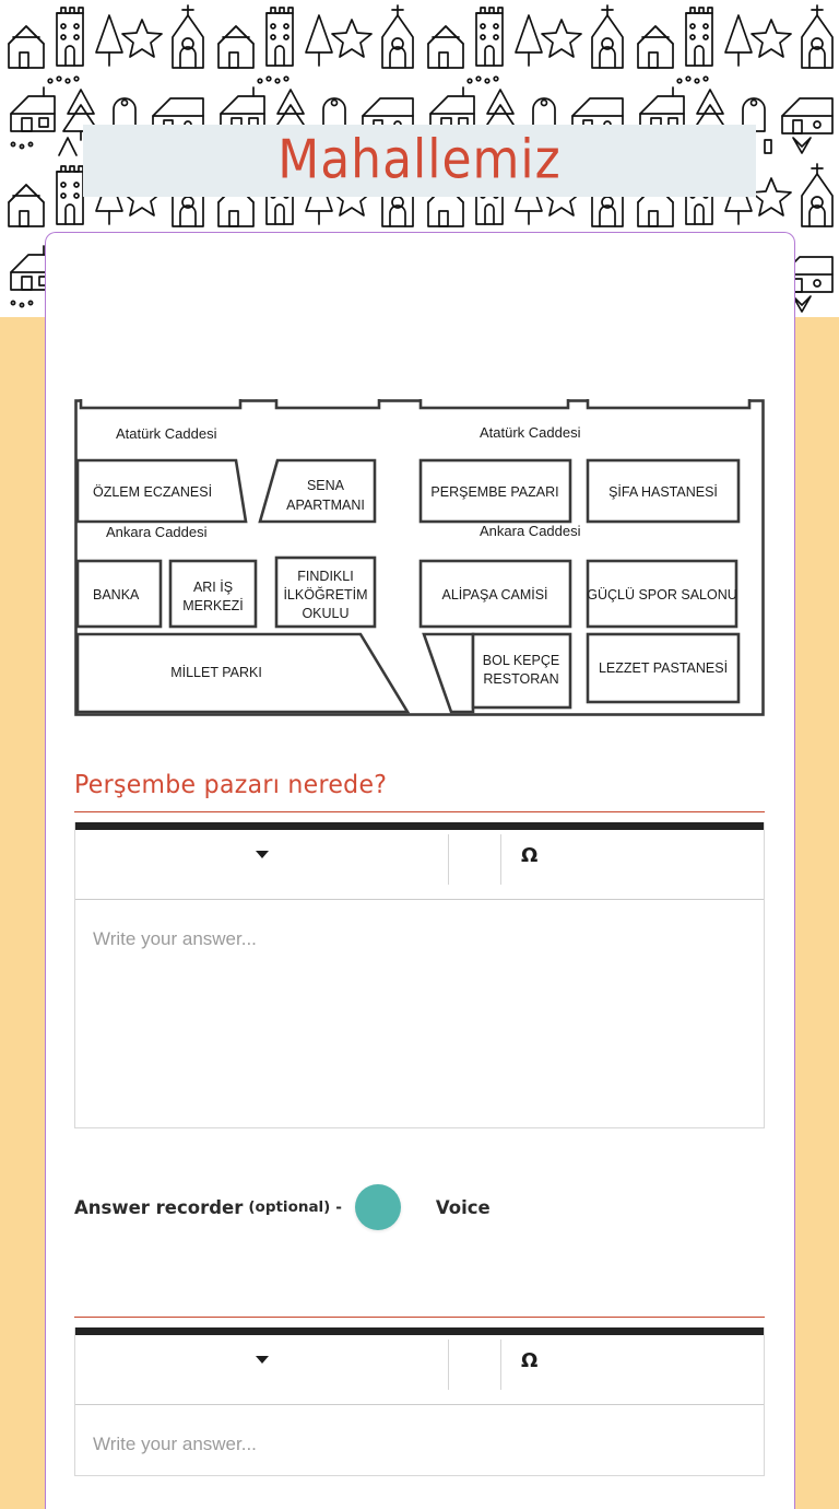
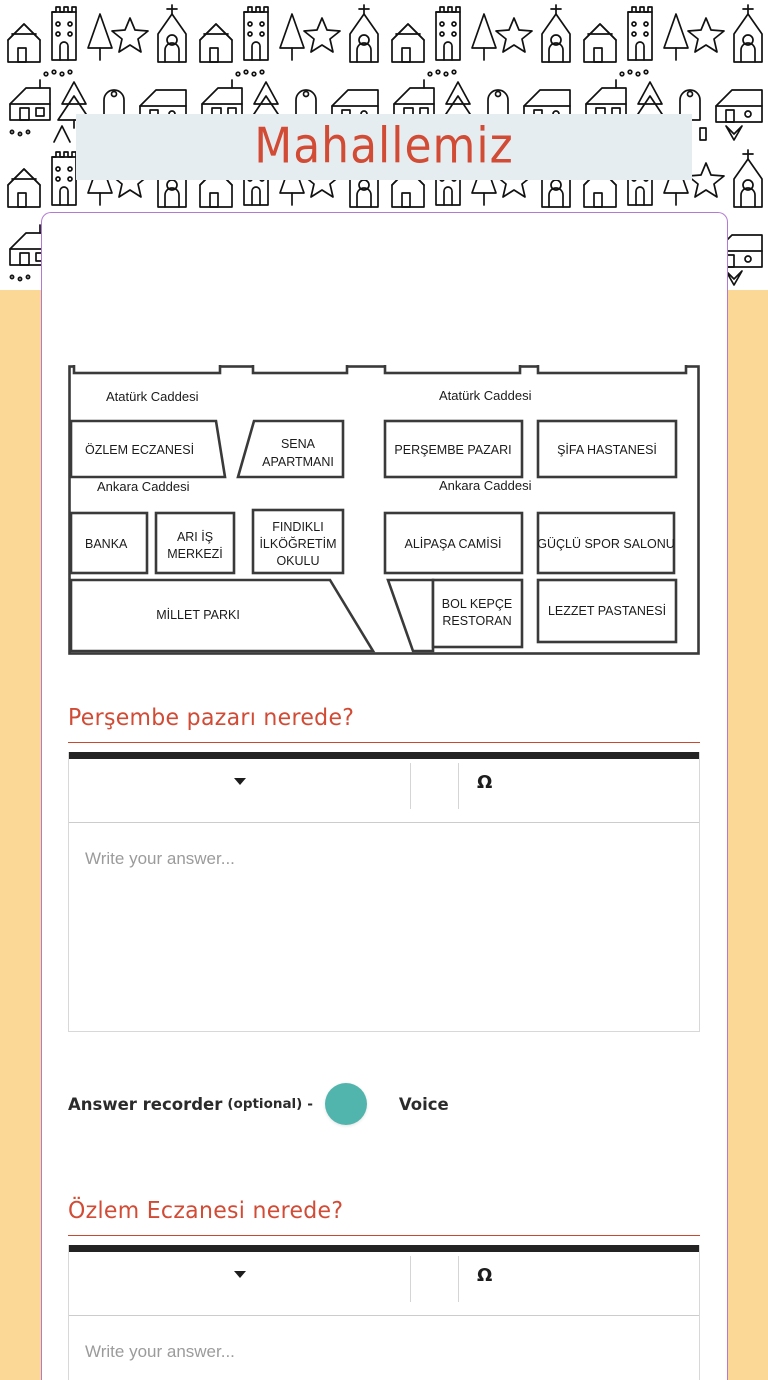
  Mahallemiz
  Atatürk Caddesi
  Atatürk Caddesi
  ÖZLEM ECZANESİ
  SENA
  APARTMANI
  PERŞEMBE PAZARI
  ŞİFA HASTANESİ
  Ankara Caddesi
  Ankara Caddesi
  BANKA
  ARI İŞ
  MERKEZİ
  FINDIKLI
  İLKÖĞRETİM
  OKULU
  ALİPAŞA CAMİSİ
  GÜÇLÜ SPOR SALONU
  MİLLET PARKI
  BOL KEPÇE
  RESTORAN
  LEZZET PASTANESİ
  Perşembe pazarı nerede?
  Ω
  Write your answer...
  Answer recorder
  (optional)
  -
  Voice
+ Özlem Eczanesi nerede?
  Ω
  Write your answer...
